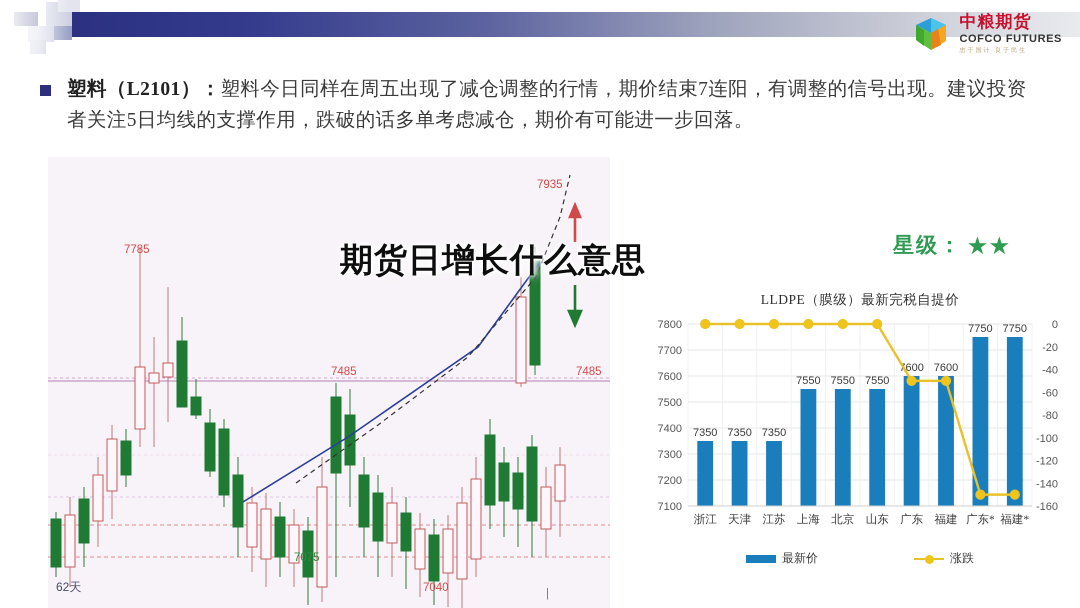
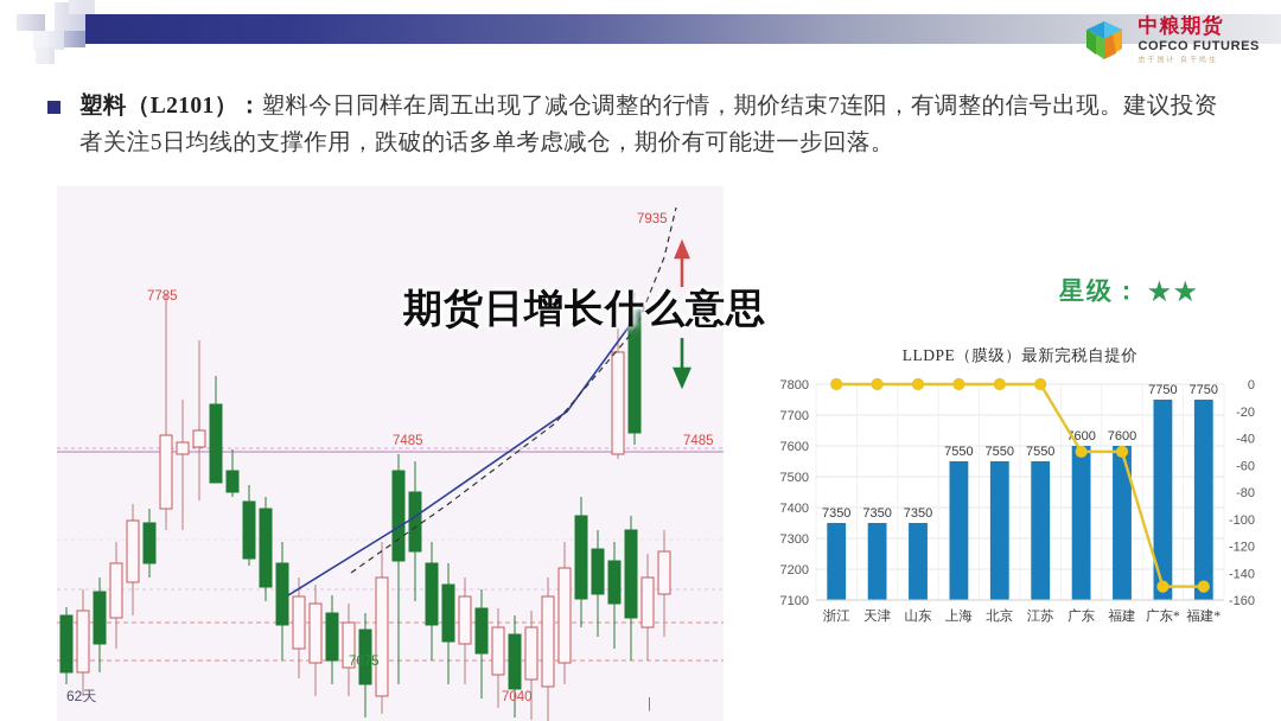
  中粮期货
  COFCO FUTURES
  塑料（L2101）：塑料今日同样在周五出现了减仓调整的行情，期价结束7连阳，有调整的信号出现。建议投资者关注5日均线的支撑作用，跌破的话多单考虑减仓，期价有可能进一步回落。
  7785
  7935
  7485
  7485
  7075
  7040
  |
  62天
  期货日增长什么意思
  星级：
  ★★
  LLDPE（膜级）最新完税自提价
  7100
  7200
  7300
  7400
  7500
  7600
  7700
  7800
  0
  -20
  -40
  -60
  -80
  -100
  -120
  -140
  -160
  7350
  7350
  7350
  7550
  7550
  7550
  600
  7600
  7750
  7750
  浙江
  天津
- 江苏
+ 山东
  上海
  北京
- 山东
+ 江苏
  广东
  福建
  广东*
  福建*
- 最新价
- 涨跌
